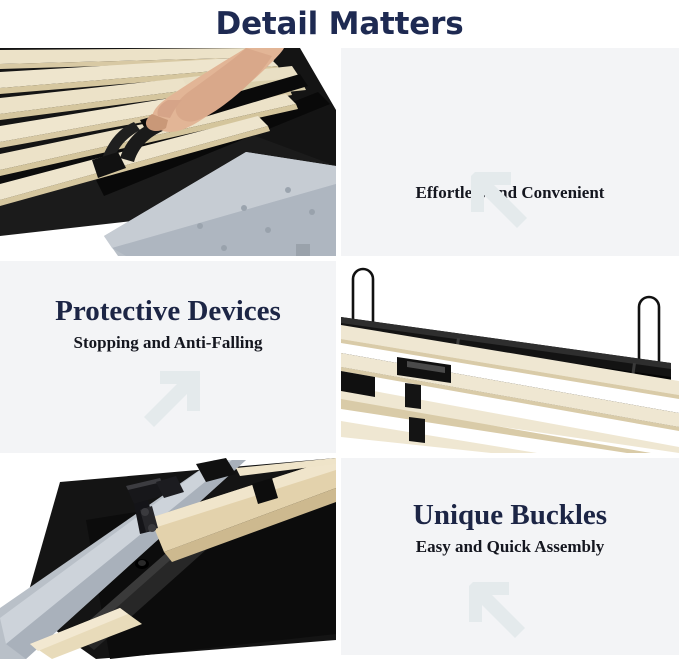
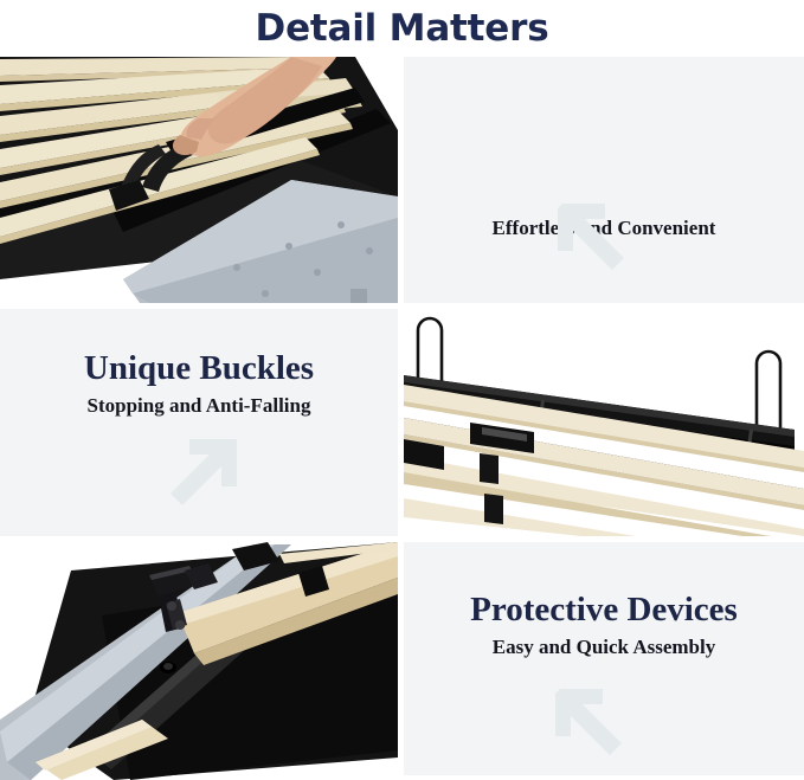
  Detail Matters
  Effortlend Convenient
- Protective Devices
+ Unique Buckles
  Stopping and Anti-Falling
- Unique Buckles
+ Protective Devices
  Easy and Quick Assembly
